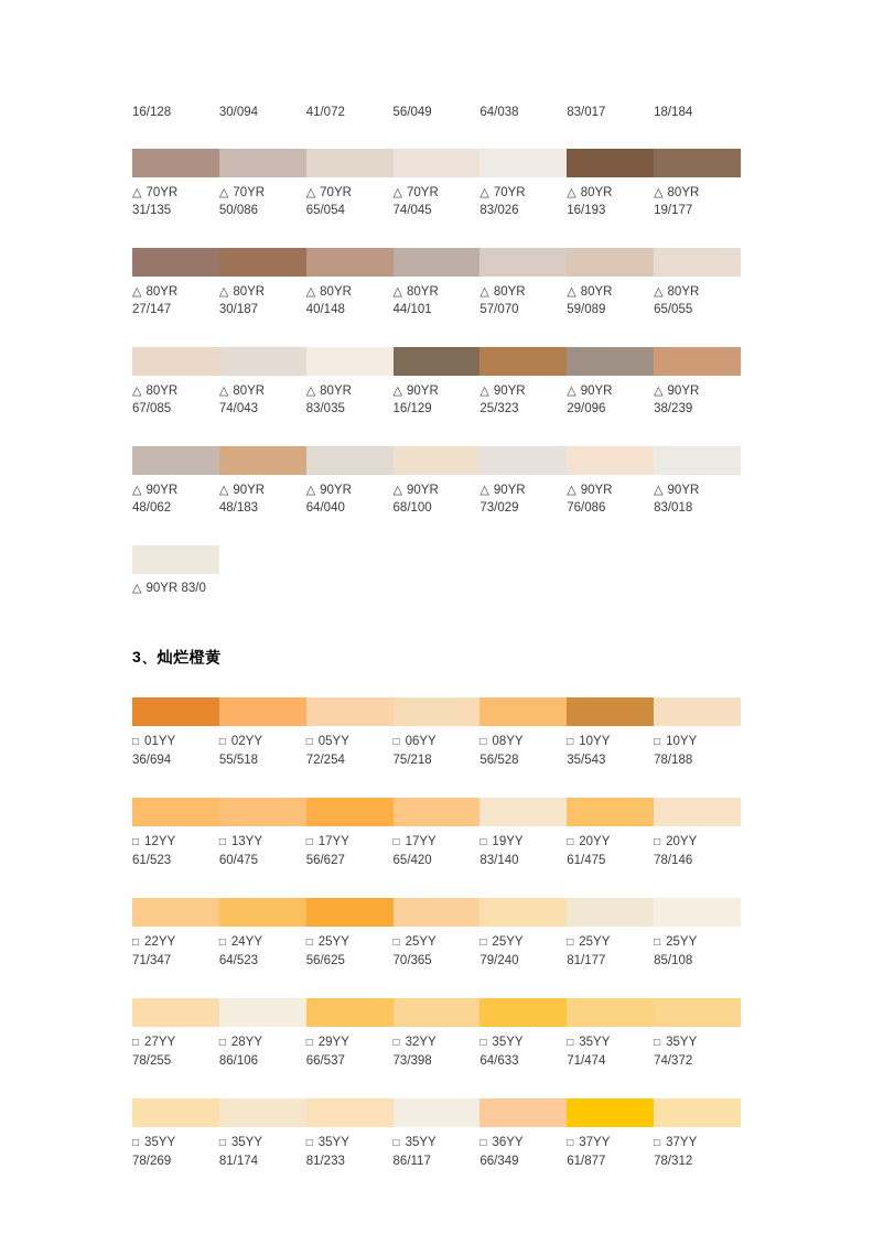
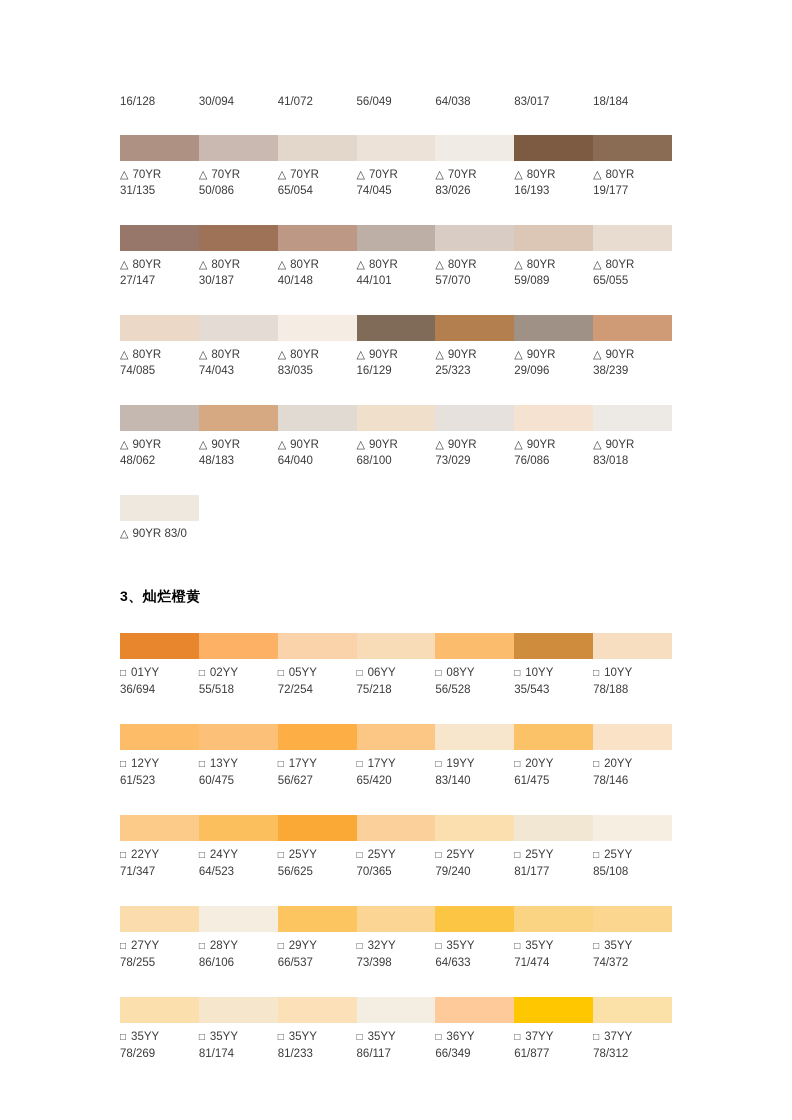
  16/128
  30/094
  41/072
  56/049
  64/038
  83/017
  18/184
  △ 70YR
  31/135
  △ 70YR
  50/086
  △ 70YR
  65/054
  △ 70YR
  74/045
  △ 70YR
  83/026
  △ 80YR
  16/193
  △ 80YR
  19/177
  △ 80YR
  27/147
  △ 80YR
  30/187
  △ 80YR
  40/148
  △ 80YR
  44/101
  △ 80YR
  57/070
  △ 80YR
  59/089
  △ 80YR
  65/055
  △ 80YR
- 67/085
+ 74/085
  △ 80YR
  74/043
  △ 80YR
  83/035
  △ 90YR
  16/129
  △ 90YR
  25/323
  △ 90YR
  29/096
  △ 90YR
  38/239
  △ 90YR
  48/062
  △ 90YR
  48/183
  △ 90YR
  64/040
  △ 90YR
  68/100
  △ 90YR
  73/029
  △ 90YR
  76/086
  △ 90YR
  83/018
  △ 90YR 83/0
  3、灿烂橙黄
  □ 01YY
  36/694
  □ 02YY
  55/518
  □ 05YY
  72/254
  □ 06YY
  75/218
  □ 08YY
  56/528
  □ 10YY
  35/543
  □ 10YY
  78/188
  □ 12YY
  61/523
  □ 13YY
  60/475
  □ 17YY
  56/627
  □ 17YY
  65/420
  □ 19YY
  83/140
  □ 20YY
  61/475
  □ 20YY
  78/146
  □ 22YY
  71/347
  □ 24YY
  64/523
  □ 25YY
  56/625
  □ 25YY
  70/365
  □ 25YY
  79/240
  □ 25YY
  81/177
  □ 25YY
  85/108
  □ 27YY
  78/255
  □ 28YY
  86/106
  □ 29YY
  66/537
  □ 32YY
  73/398
  □ 35YY
  64/633
  □ 35YY
  71/474
  □ 35YY
  74/372
  □ 35YY
  78/269
  □ 35YY
  81/174
  □ 35YY
  81/233
  □ 35YY
  86/117
  □ 36YY
  66/349
  □ 37YY
  61/877
  □ 37YY
  78/312
